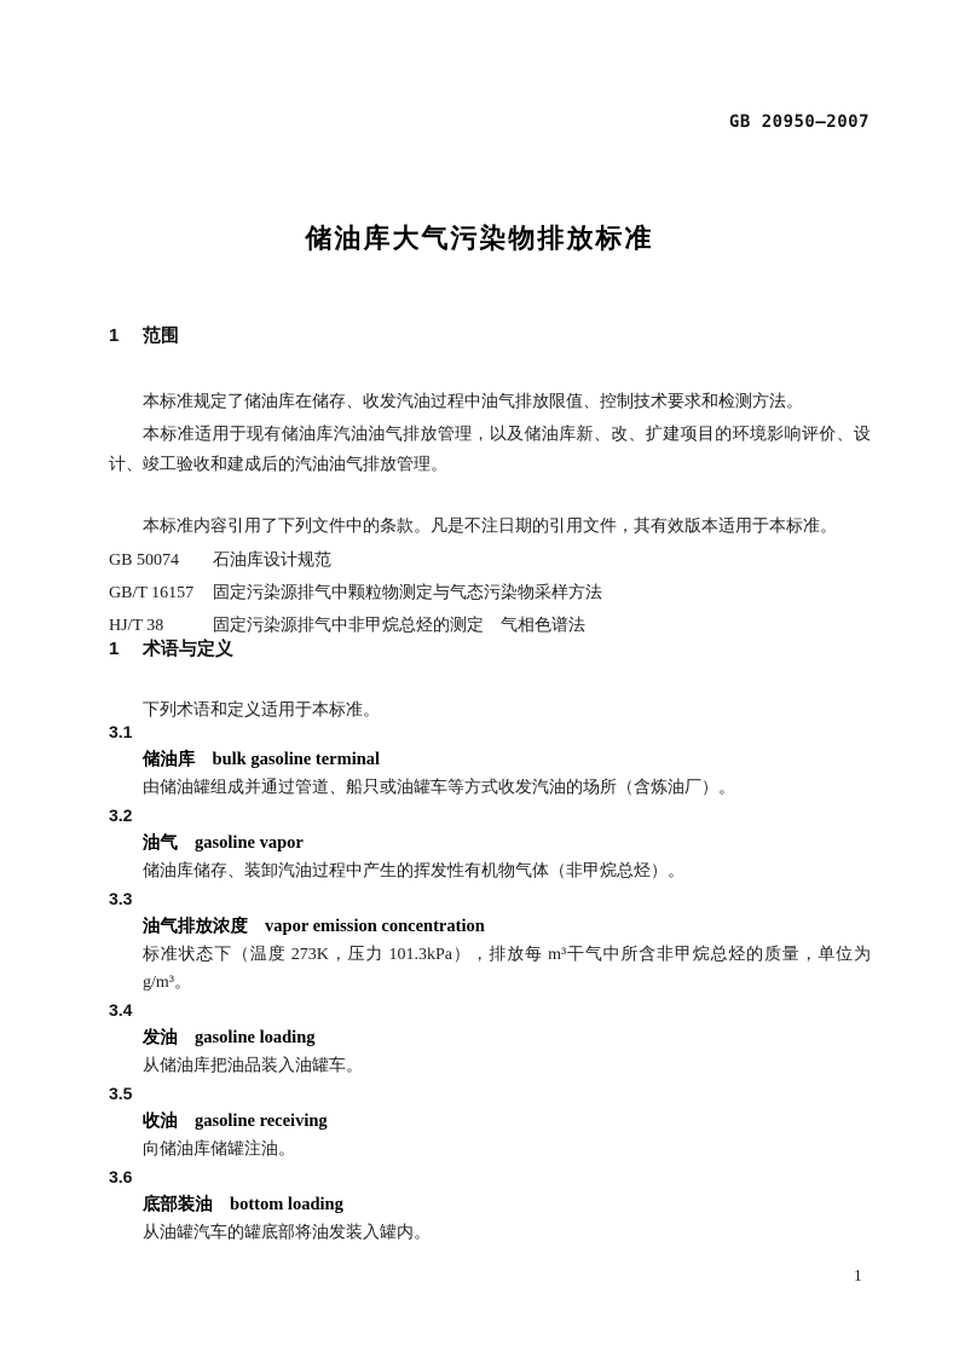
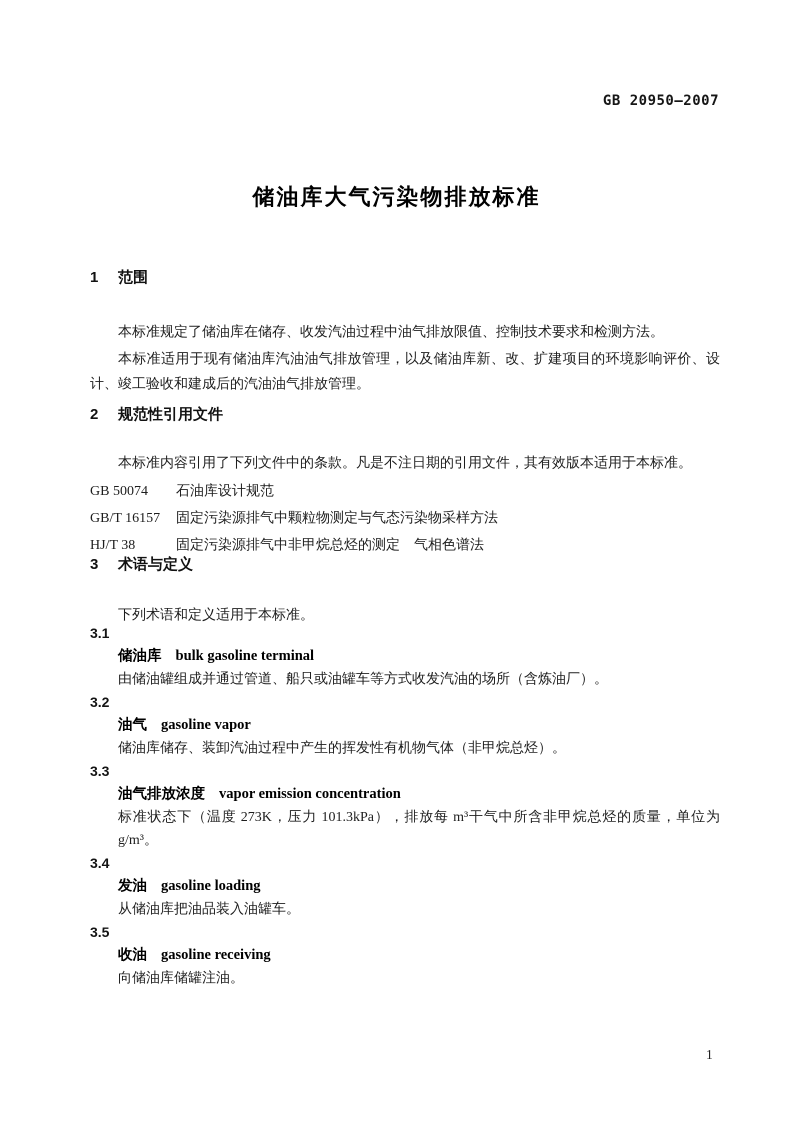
  GB 20950—2007
  储油库大气污染物排放标准
  1 范围
  本标准规定了储油库在储存、收发汽油过程中油气排放限值、控制技术要求和检测方法。
  本标准适用于现有储油库汽油油气排放管理，以及储油库新、改、扩建项目的环境影响评价、设计、竣工验收和建成后的汽油油气排放管理。
+ 2 规范性引用文件
  本标准内容引用了下列文件中的条款。凡是不注日期的引用文件，其有效版本适用于本标准。
  GB 50074
  石油库设计规范
  GB/T 16157
  固定污染源排气中颗粒物测定与气态污染物采样方法
  HJ/T 38
  固定污染源排气中非甲烷总烃的测定 气相色谱法
- 1 术语与定义
+ 3 术语与定义
  下列术语和定义适用于本标准。
  3.1
  储油库 bulk gasoline terminal
  由储油罐组成并通过管道、船只或油罐车等方式收发汽油的场所（含炼油厂）。
  3.2
  油气 gasoline vapor
  储油库储存、装卸汽油过程中产生的挥发性有机物气体（非甲烷总烃）。
  3.3
  油气排放浓度 vapor emission concentration
  标准状态下（温度 273K，压力 101.3kPa），排放每 m³干气中所含非甲烷总烃的质量，单位为 g/m³。
  3.4
  发油 gasoline loading
  从储油库把油品装入油罐车。
  3.5
  收油 gasoline receiving
  向储油库储罐注油。
- 3.6
- 底部装油 bottom loading
- 从油罐汽车的罐底部将油发装入罐内。
  1
